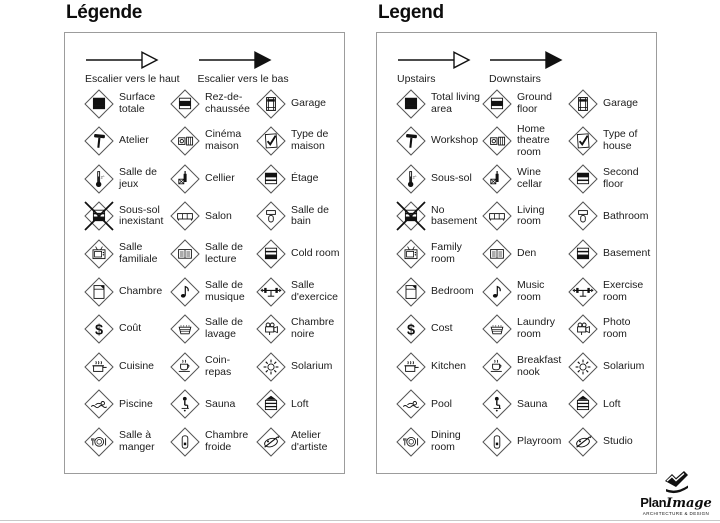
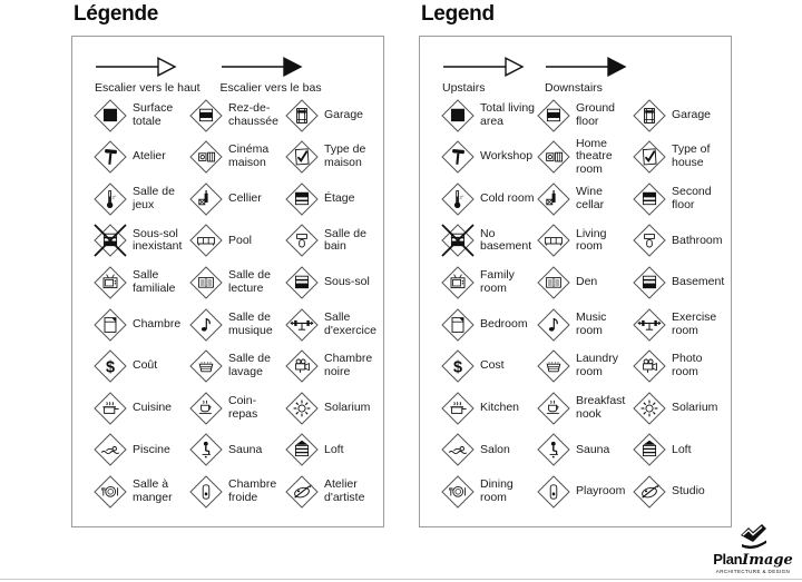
  Légende
  Escalier vers le haut
  Escalier vers le bas
  Surface totale
  Rez-de-chaussée
  Garage
  Atelier
  Cinéma maison
  Type de maison
  Salle de jeux
  Cellier
  Étage
  Sous-sol inexistant
- Salon
+ Pool
  Salle de bain
  Salle familiale
  Salle de lecture
- Cold room
+ Sous-sol
  Chambre
  Salle de musique
  Salle d'exercice
  $
  Coût
  Salle de lavage
  Chambre noire
  Cuisine
  Coin-repas
  Solarium
  Piscine
  Sauna
  Loft
  Salle à manger
  Chambre froide
  Atelier d'artiste
  Legend
  Upstairs
  Downstairs
  Total living area
  Ground floor
  Garage
  Workshop
  Home theatre room
  Type of house
- Sous-sol
+ Cold room
  Wine cellar
  Second floor
  No basement
  Living room
  Bathroom
  Family room
  Den
  Basement
  Bedroom
  Music room
  Exercise room
  $
  Cost
  Laundry room
  Photo room
  Kitchen
  Breakfast nook
  Solarium
- Pool
+ Salon
  Sauna
  Loft
  Dining room
  Playroom
  Studio
  PlanImage
